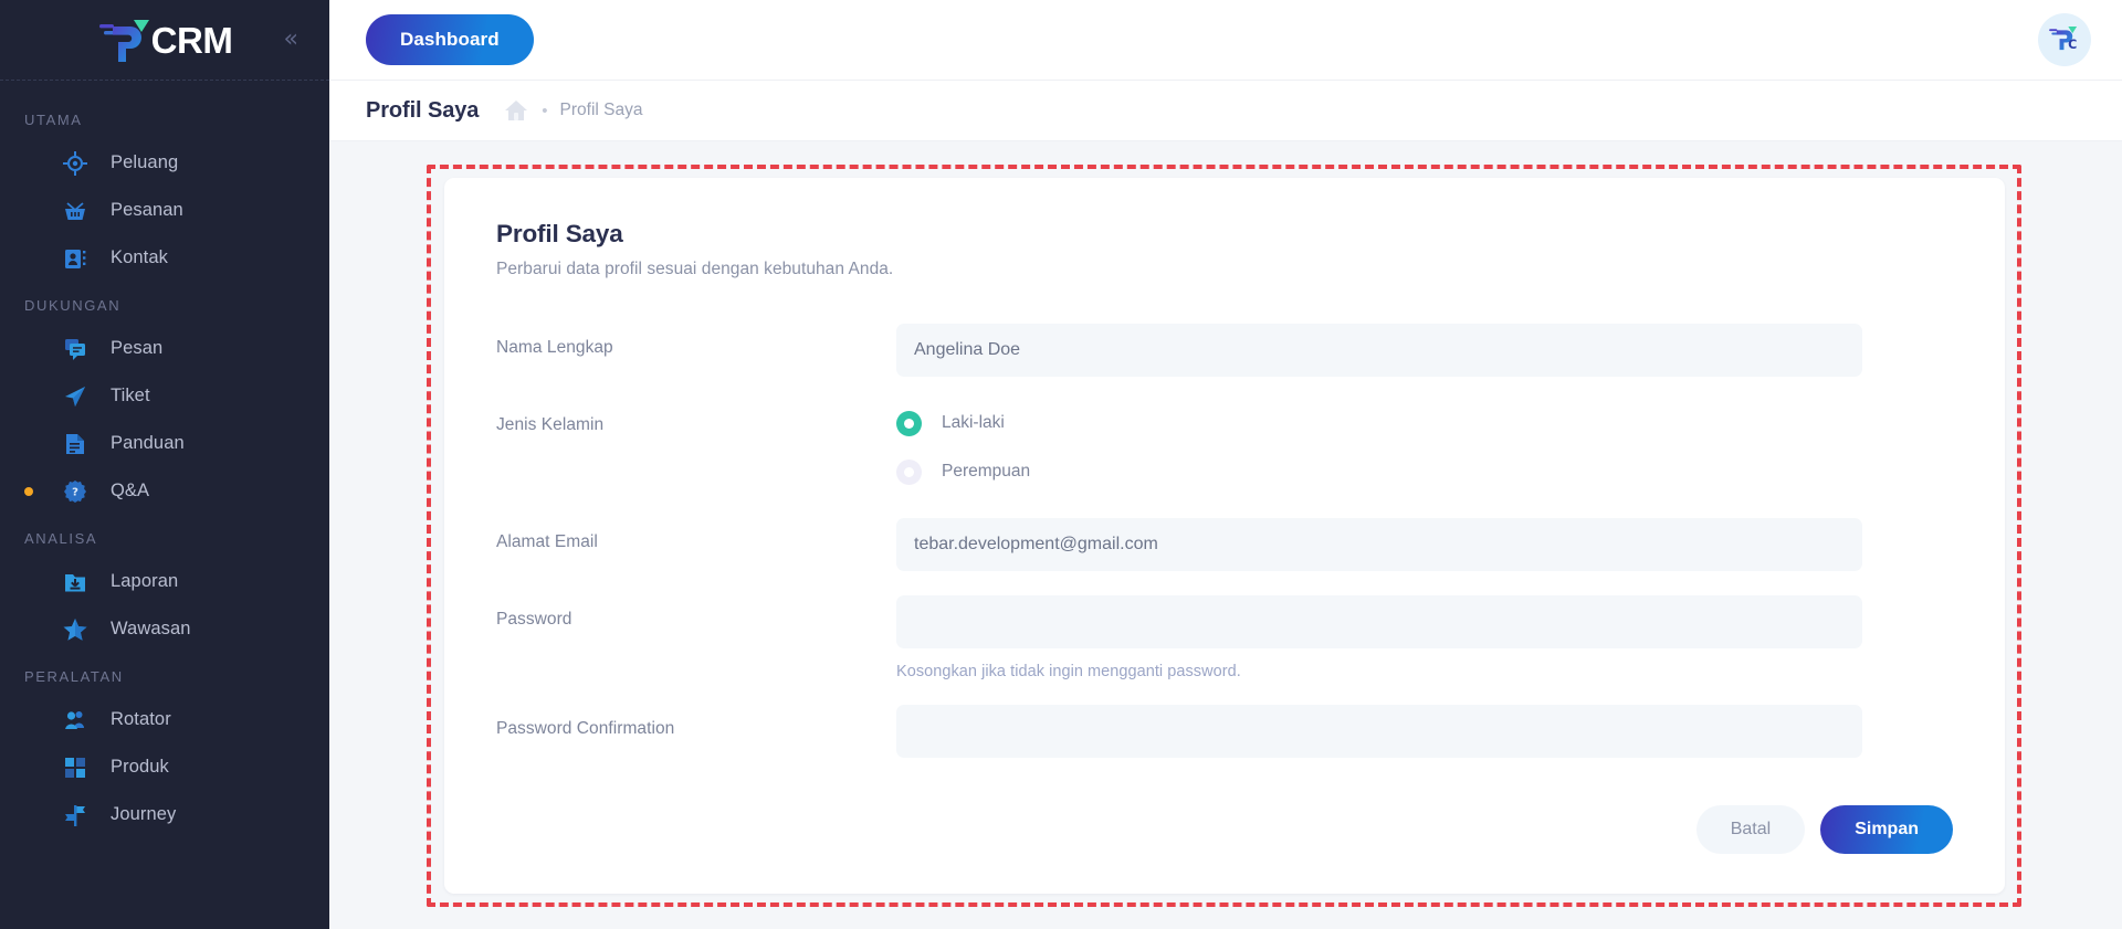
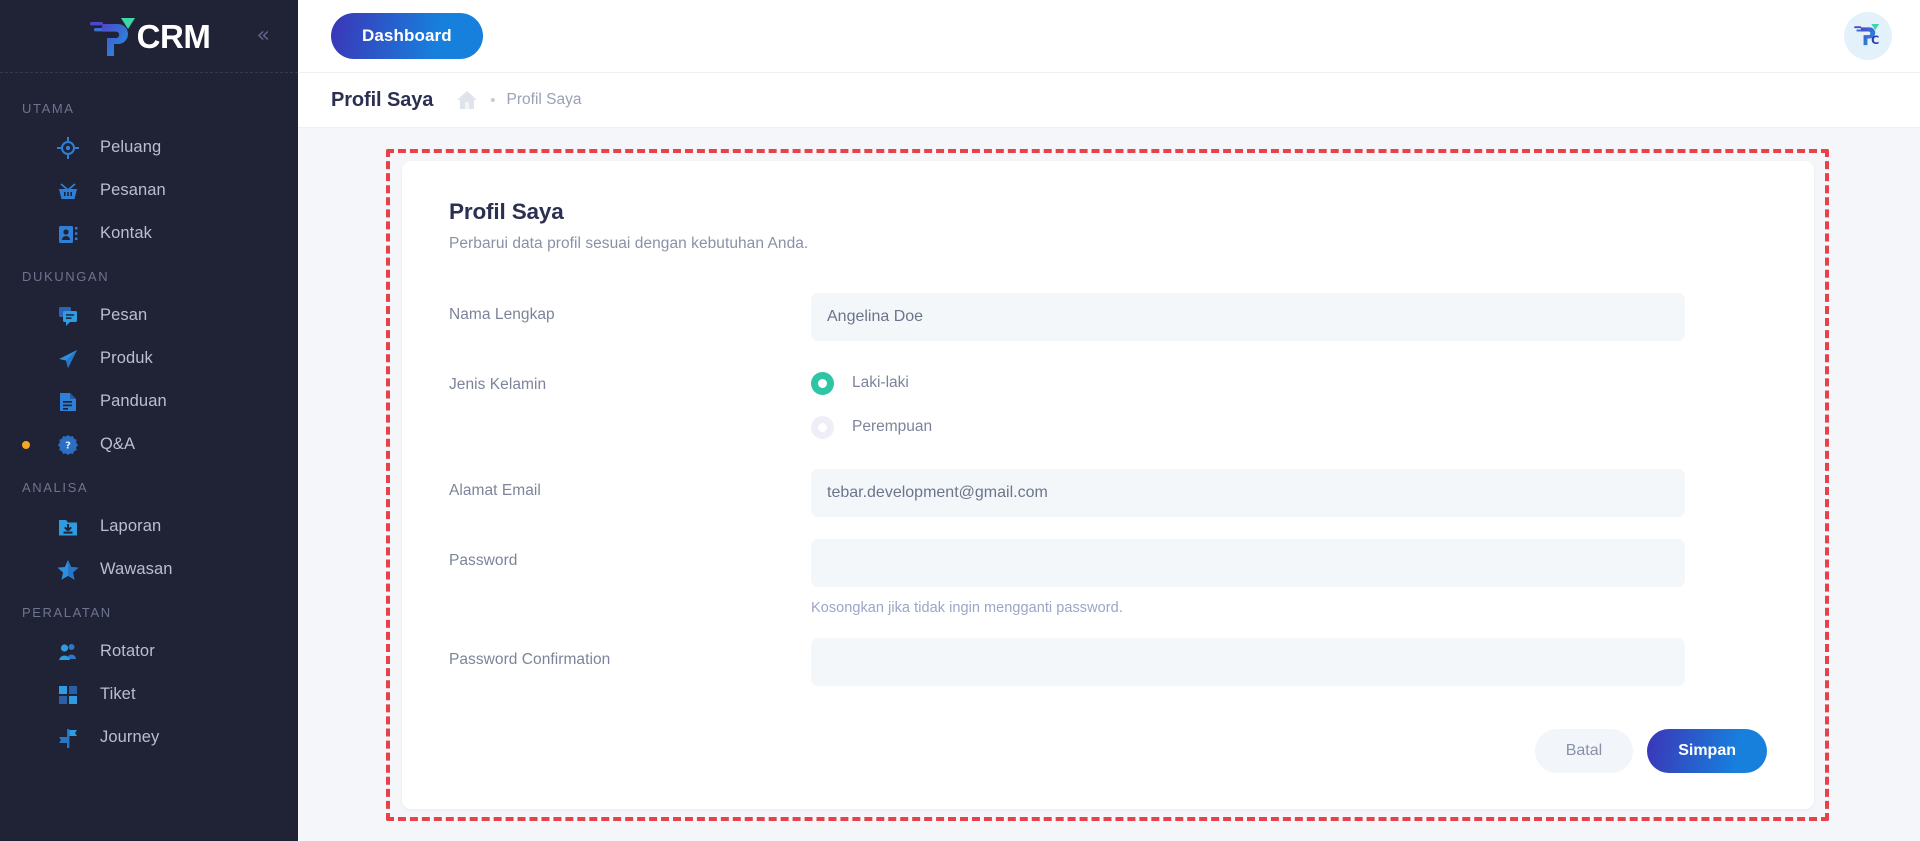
  CRM
  «
  UTAMA
  Peluang
  Pesanan
  Kontak
  DUKUNGAN
  Pesan
- Tiket
+ Produk
  Panduan
  ?
  Q&A
  ANALISA
  Laporan
  Wawasan
  PERALATAN
  Rotator
- Produk
+ Tiket
  Journey
  Dashboard
  C
  Profil Saya
  •
  Profil Saya
  Profil Saya
  Perbarui data profil sesuai dengan kebutuhan Anda.
  Nama Lengkap
  Angelina Doe
  Jenis Kelamin
  Laki-laki
  Perempuan
  Alamat Email
  tebar.development@gmail.com
  Password
  Kosongkan jika tidak ingin mengganti password.
  Password Confirmation
  Batal
  Simpan
